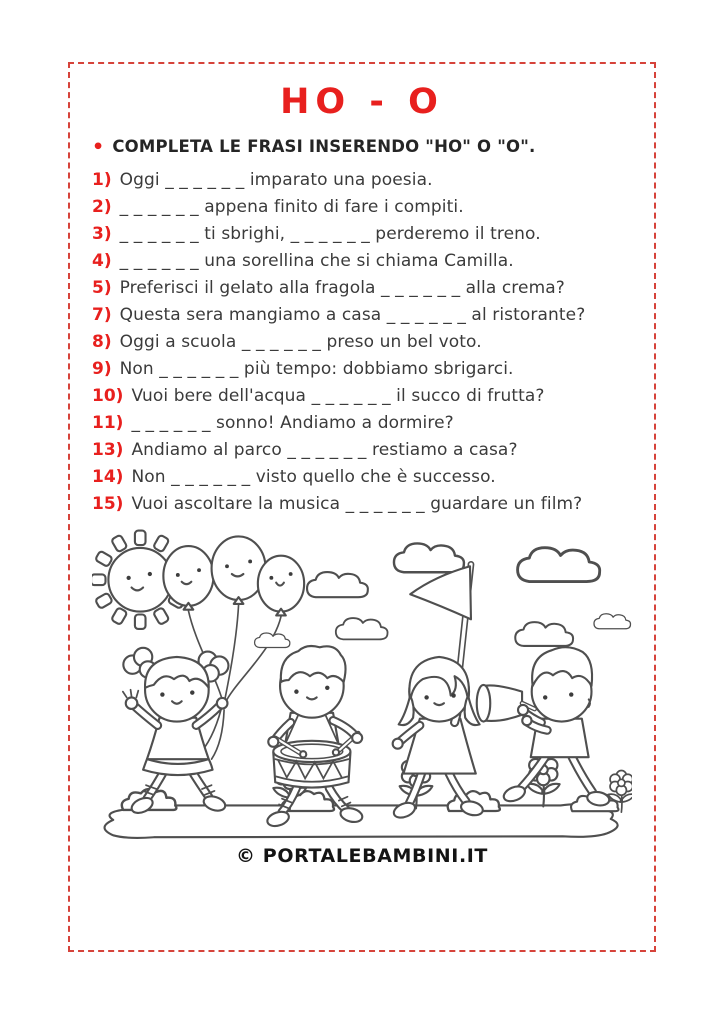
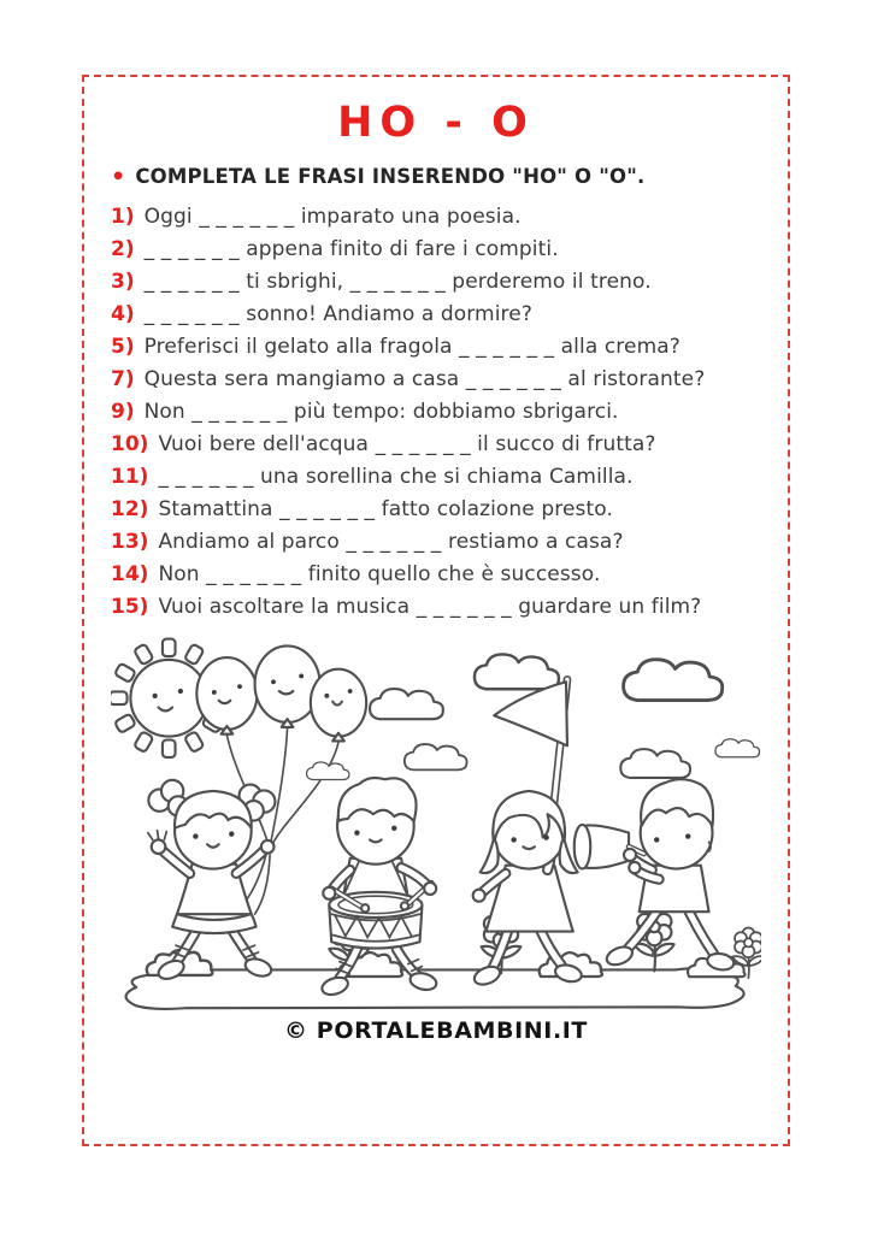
  HO - O
  • COMPLETA LE FRASI INSERENDO "HO" O "O".
  1) Oggi _ _ _ _ _ _ imparato una poesia.
  2) _ _ _ _ _ _ appena finito di fare i compiti.
  3) _ _ _ _ _ _ ti sbrighi, _ _ _ _ _ _ perderemo il treno.
- 4) _ _ _ _ _ _ una sorellina che si chiama Camilla.
+ 4) _ _ _ _ _ _ sonno! Andiamo a dormire?
  5) Preferisci il gelato alla fragola _ _ _ _ _ _ alla crema?
  7) Questa sera mangiamo a casa _ _ _ _ _ _ al ristorante?
- 8) Oggi a scuola _ _ _ _ _ _ preso un bel voto.
  9) Non _ _ _ _ _ _ più tempo: dobbiamo sbrigarci.
  10) Vuoi bere dell'acqua _ _ _ _ _ _ il succo di frutta?
- 11) _ _ _ _ _ _ sonno! Andiamo a dormire?
+ 11) _ _ _ _ _ _ una sorellina che si chiama Camilla.
+ 12) Stamattina _ _ _ _ _ _ fatto colazione presto.
  13) Andiamo al parco _ _ _ _ _ _ restiamo a casa?
- 14) Non _ _ _ _ _ _ visto quello che è successo.
+ 14) Non _ _ _ _ _ _ finito quello che è successo.
  15) Vuoi ascoltare la musica _ _ _ _ _ _ guardare un film?
  © PORTALEBAMBINI.IT
